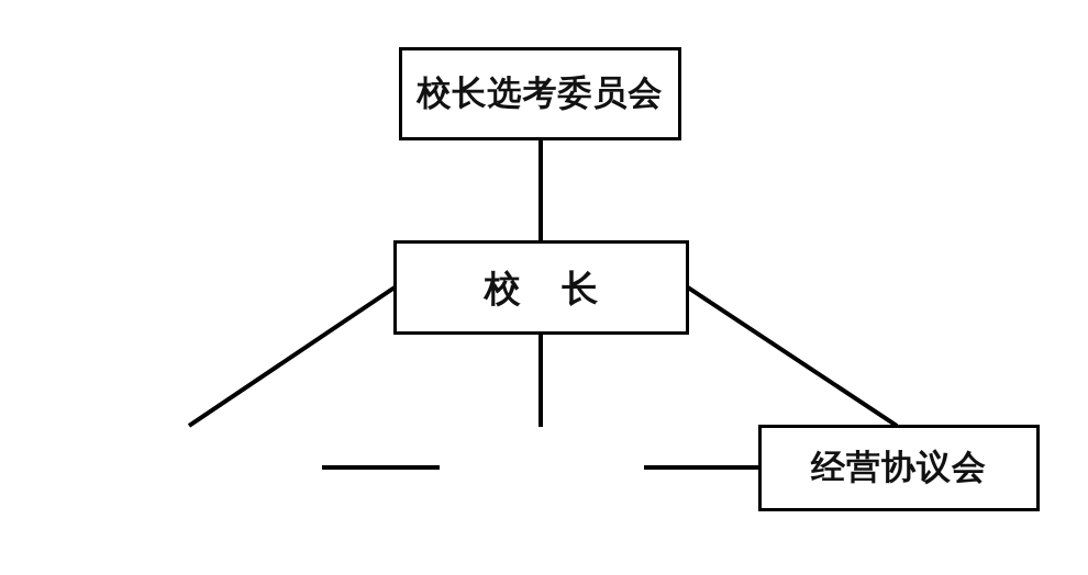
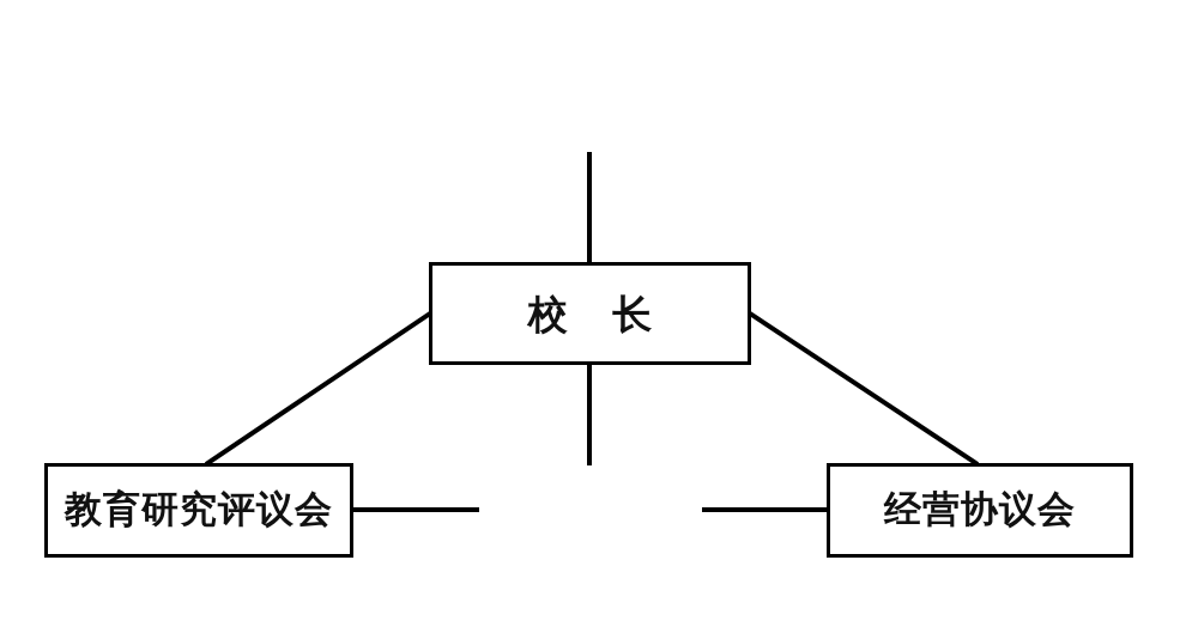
- 校长选考委员会
  校 长
+ 教育研究评议会
  经营协议会
